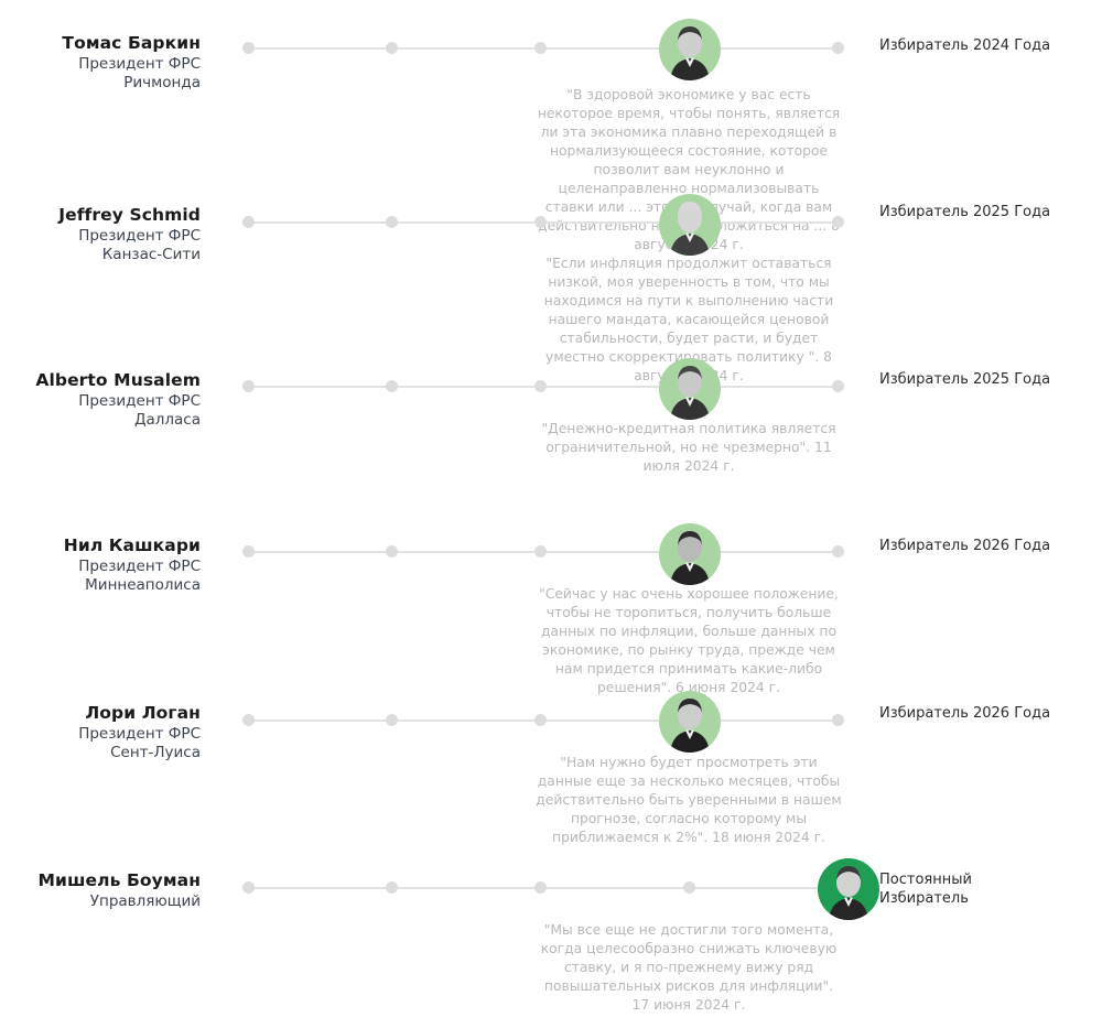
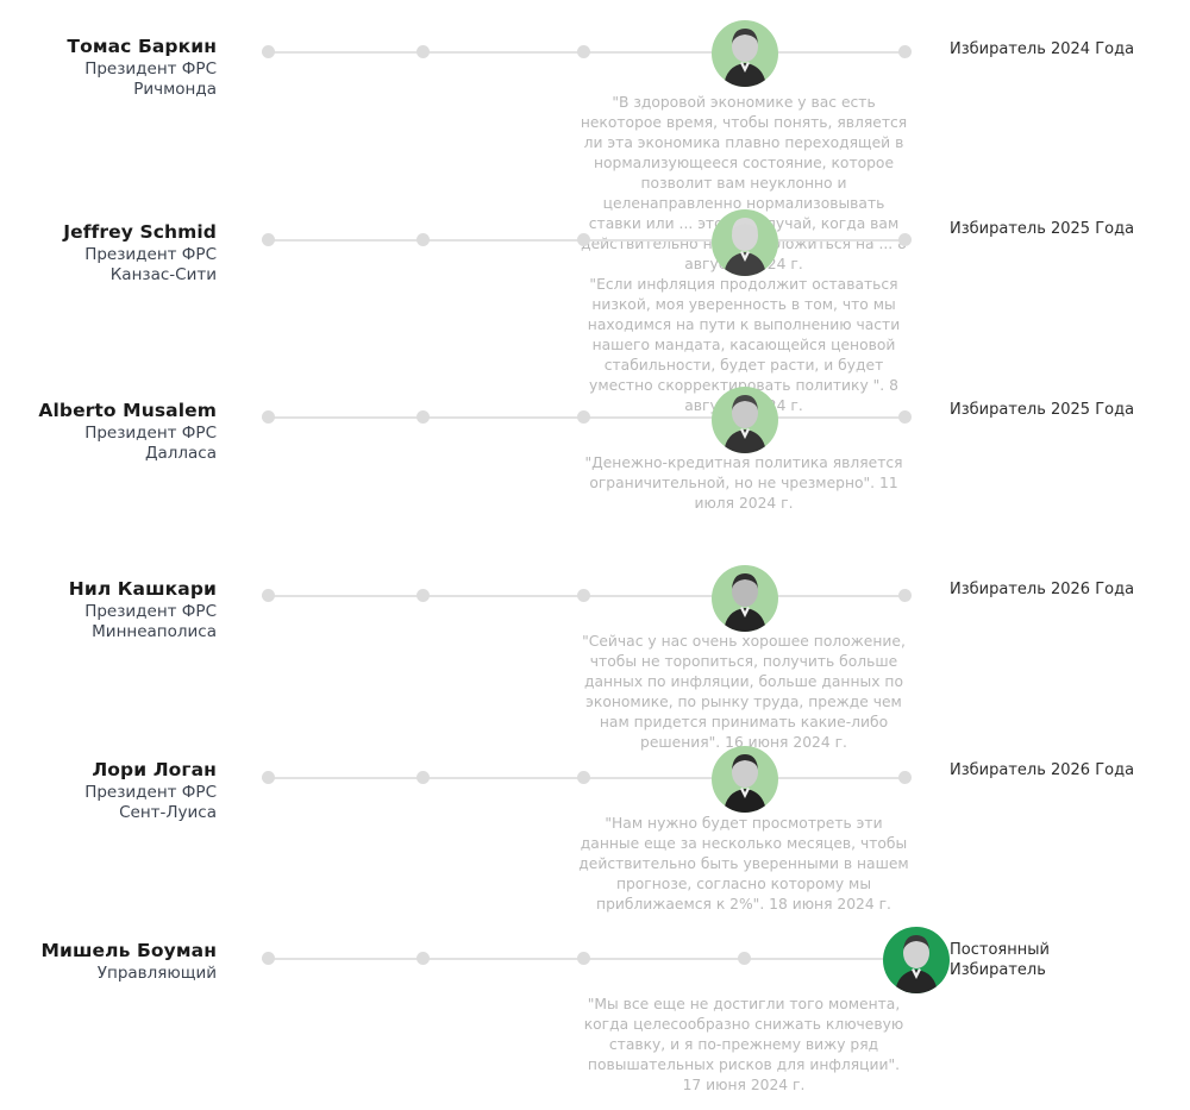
  Томас Баркин
  Президент ФРС
  Ричмонда
  "В здоровой экономике у вас есть некоторое время, чтобы понять, является ли эта экономика плавно переходящей в нормализующееся состояние, которое позволит вам неуклонно и целенаправленно нормализовывать ставки или ... этучай, когда вам ействительно нложиться на ... авгу24 г.
  Избиратель 2024 Года
  Jeffrey Schmid
  Президент ФРС
  Канзас-Сити
  "Если инфляция продолжит оставаться низкой, моя уверенность в том, что мы находимся на пути к выполнению части нашего мандата, касающейся ценовой стабильности, будет расти, и будет уместно скорректировать политику ". 8 авг4 г.
  Избиратель 2025 Года
  Alberto Musalem
  Президент ФРС
  Далласа
  "Денежно-кредитная политика является ограничительной, но не чрезмерно". 11 июля 2024 г.
  Избиратель 2025 Года
  Нил Кашкари
  Президент ФРС
  Миннеаполиса
- "Сейчас у нас очень хорошее положение, чтобы не торопиться, получить больше данных по инфляции, больше данных по экономике, по рынку труда, прежде чем нам придется принимать какие-либо решения". 6 июня 2024 г.
+ "Сейчас у нас очень хорошее положение, чтобы не торопиться, получить больше данных по инфляции, больше данных по экономике, по рынку труда, прежде чем нам придется принимать какие-либо решения". 16 июня 2024 г.
  Избиратель 2026 Года
  Лори Логан
  Президент ФРС
  Сент-Луиса
  "Нам нужно будет просмотреть эти данные еще за несколько месяцев, чтобы действительно быть уверенными в нашем прогнозе, согласно которому мы приближаемся к 2%". 18 июня 2024 г.
  Избиратель 2026 Года
  Мишель Боуман
  Управляющий
  "Мы все еще не достигли того момента, когда целесообразно снижать ключевую ставку, и я по-прежнему вижу ряд повышательных рисков для инфляции". 17 июня 2024 г.
  Постоянный
  Избиратель
